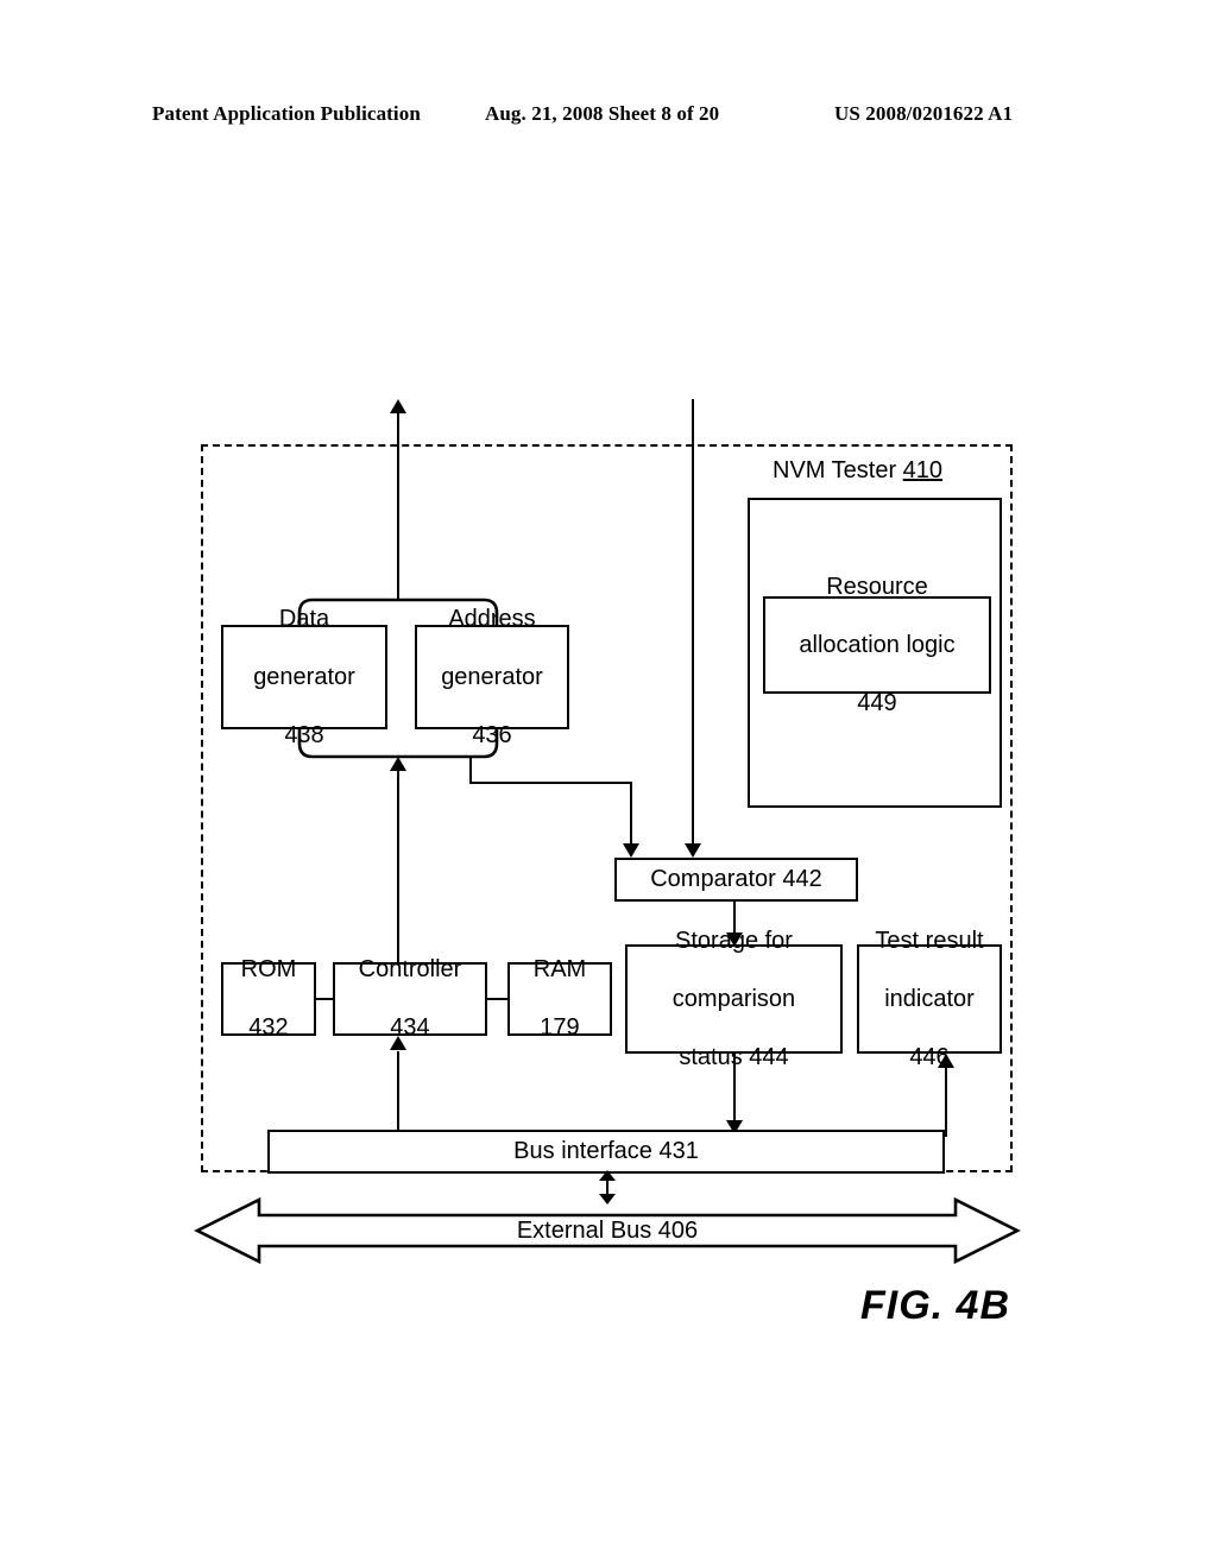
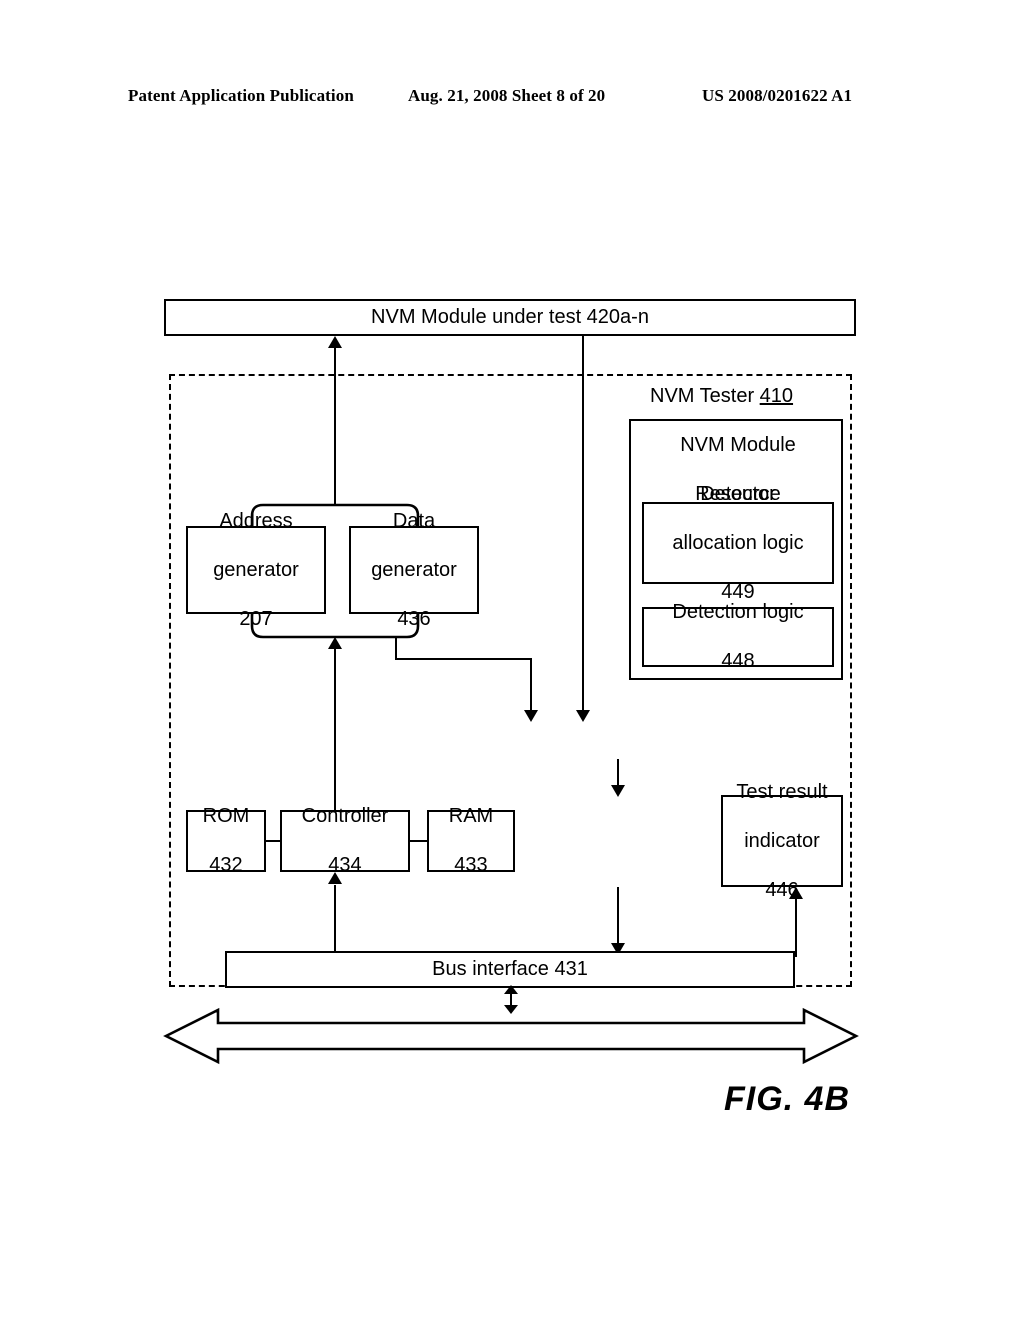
  Patent Application Publication
  Aug. 21, 2008 Sheet 8 of 20
  US 2008/0201622 A1
+ NVM Module under test 420a-n
  NVM Tester 410
+ NVM Module
+ Detector
  Resource
  allocation logic
  449
+ Detection logic
+ 448
- Data
+ Address
  generator
- 438
+ 207
- Address
+ Data
  generator
  436
- Comparator 442
  ROM
  432
  Controller
  434
  RAM
- 179
+ 433
- Storage for
- comparison
- status 444
  Test result
  indicator
  446
  Bus interface 431
- External Bus 406
  FIG. 4B
